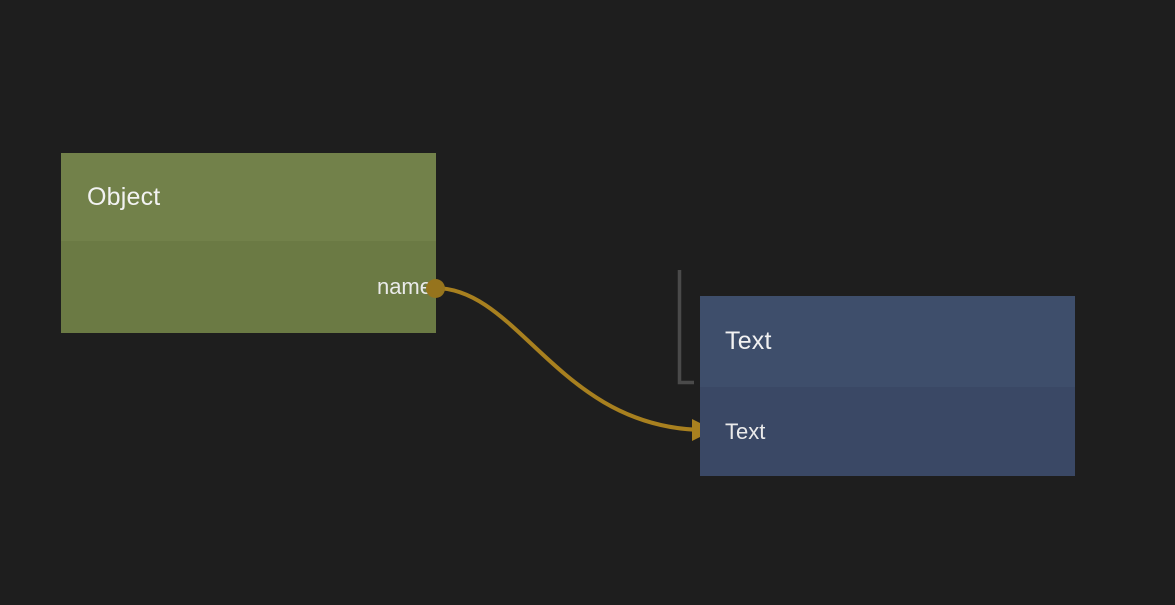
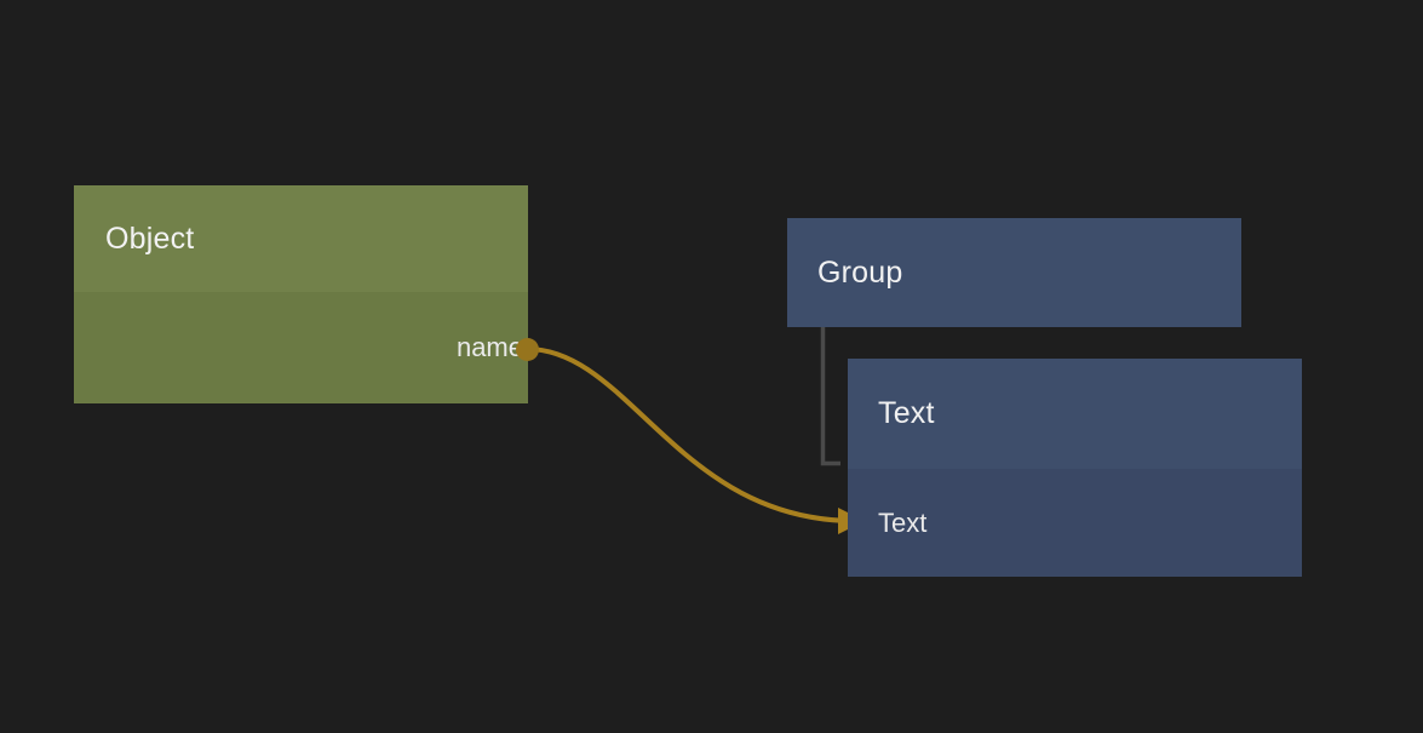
  Object
  nam
+ Group
  Text
  Text
